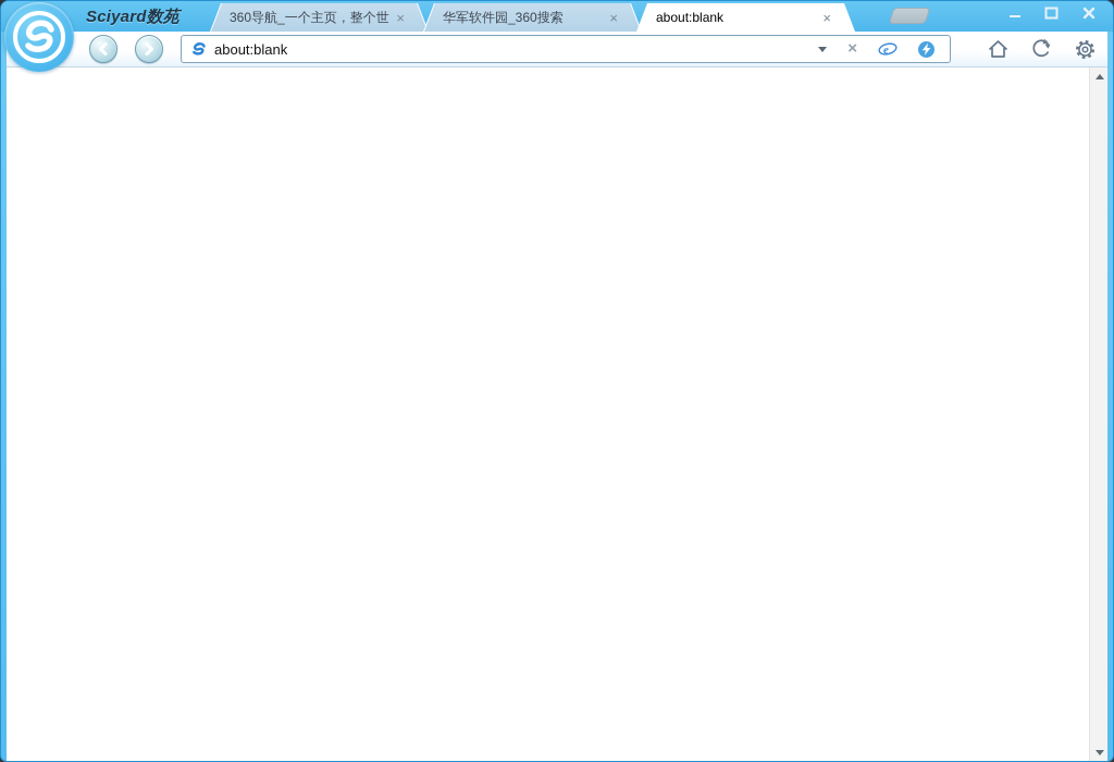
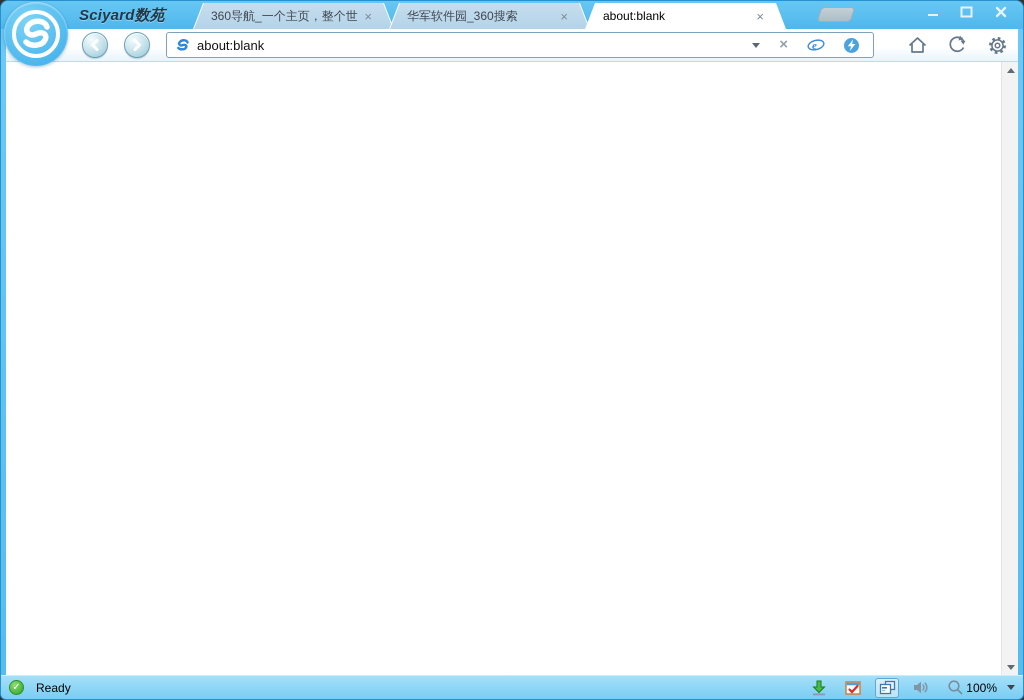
  Sciyard数苑
  360导航_一个主页，整个世
  ×
  华军软件园_360搜索
  ×
  about:blank
  ×
  about:blank
  ×
  e
+ ✓
+ Ready
+ 100%
